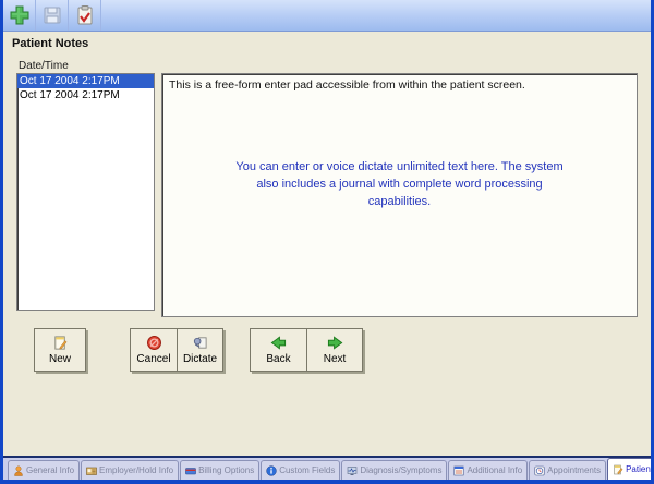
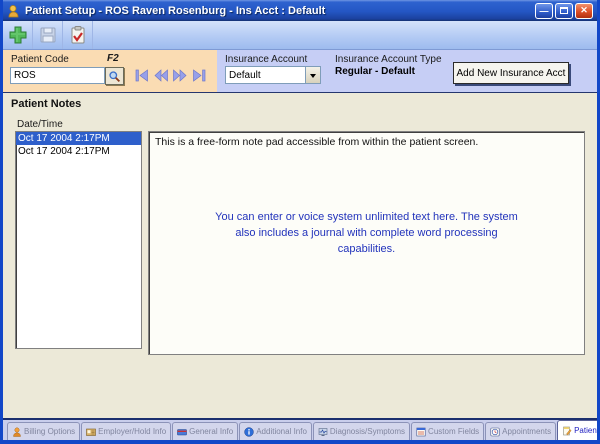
+ Patient Setup - ROS Raven Rosenburg - Ins Acct : Default
+ —
+ ✕
+ Patient Code
+ F2
+ ROS
+ Insurance Account
+ Default
+ Insurance Account Type
+ Regular - Default
+ Add New Insurance Acct
  Patient Notes
  Date/Time
  Oct 17 2004 2:17PM
  Oct 17 2004 2:17PM
- This is a free-form enter pad accessible from within the patient screen.
+ This is a free-form note pad accessible from within the patient screen.
- You can enter or voice dictate unlimited text here. The system also includes a journal with complete word processing capabilities.
+ You can enter or voice system unlimited text here. The system also includes a journal with complete word processing capabilities.
- New
- Cancel
- Dictate
- Back
- Next
- General Info
+ Billing Options
  Employer/Hold Info
- Billing Options
+ General Info
- Custom Fields
+ Additional Info
  Diagnosis/Symptoms
- Additional Info
+ Custom Fields
  Appointments
